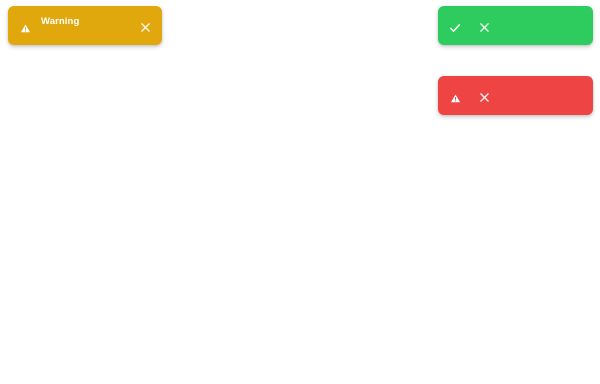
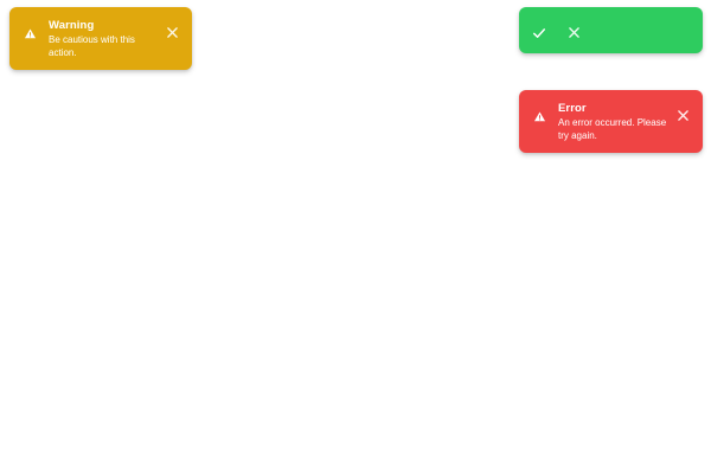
  Warning
+ Be cautious with this action.
+ Error
+ An error occurred. Please try again.
